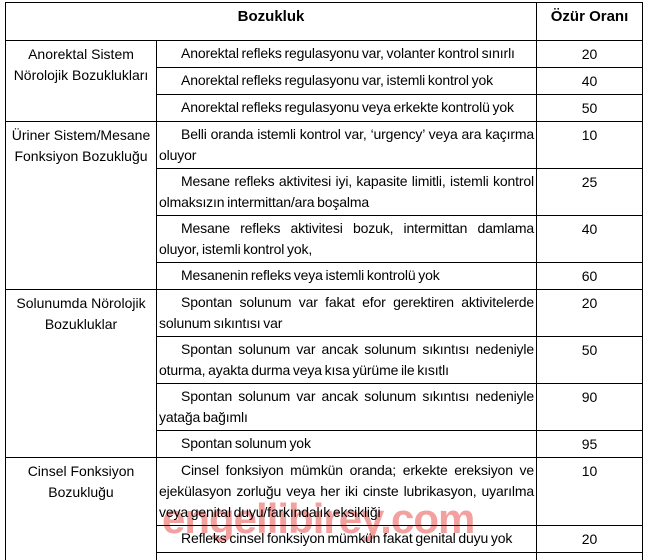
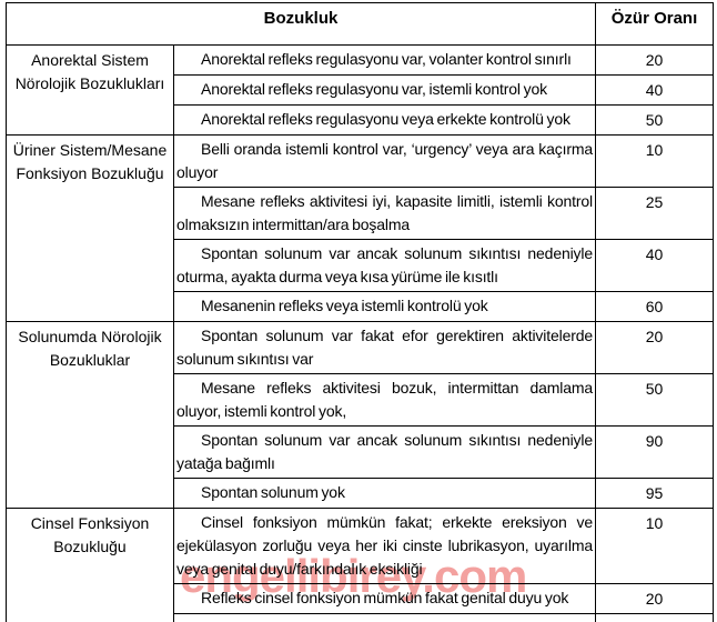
  Bozukluk	Özür Oranı
  Anorektal Sistem Nörolojik Bozuklukları	Anorektal refleks regulasyonu var, volanter kontrol sınırlı	20
  Anorektal refleks regulasyonu var, istemli kontrol yok	40
  Anorektal refleks regulasyonu veya erkekte kontrolü yok	50
  Üriner Sistem/Mesane Fonksiyon Bozukluğu	Belli oranda istemli kontrol var, ‘urgency’ veya ara kaçırma oluyor	10
  Mesane refleks aktivitesi iyi, kapasite limitli, istemli kontrol olmaksızın intermittan/ara boşalma	25
- Mesane refleks aktivitesi bozuk, intermittan damlama oluyor, istemli kontrol yok,	40
+ Spontan solunum var ancak solunum sıkıntısı nedeniyle oturma, ayakta durma veya kısa yürüme ile kısıtlı	40
  Mesanenin refleks veya istemli kontrolü yok	60
  Solunumda Nörolojik Bozukluklar	Spontan solunum var fakat efor gerektiren aktivitelerde solunum sıkıntısı var	20
- Spontan solunum var ancak solunum sıkıntısı nedeniyle oturma, ayakta durma veya kısa yürüme ile kısıtlı	50
+ Mesane refleks aktivitesi bozuk, intermittan damlama oluyor, istemli kontrol yok,	50
  Spontan solunum var ancak solunum sıkıntısı nedeniyle yatağa bağımlı	90
  Spontan solunum yok	95
- Cinsel Fonksiyon Bozukluğu	Cinsel fonksiyon mümkün oranda; erkekte ereksiyon ve ejekülasyon zorluğu veya her iki cinste lubrikasyon, uyarılma veya genital duyu/farkındalık eksikliği	10
+ Cinsel Fonksiyon Bozukluğu	Cinsel fonksiyon mümkün fakat; erkekte ereksiyon ve ejekülasyon zorluğu veya her iki cinste lubrikasyon, uyarılma veya genital duyu/farkındalık eksikliği	10
  Refleks cinsel fonksiyon mümkün fakat genital duyu yok	20
  engellibirey.com
